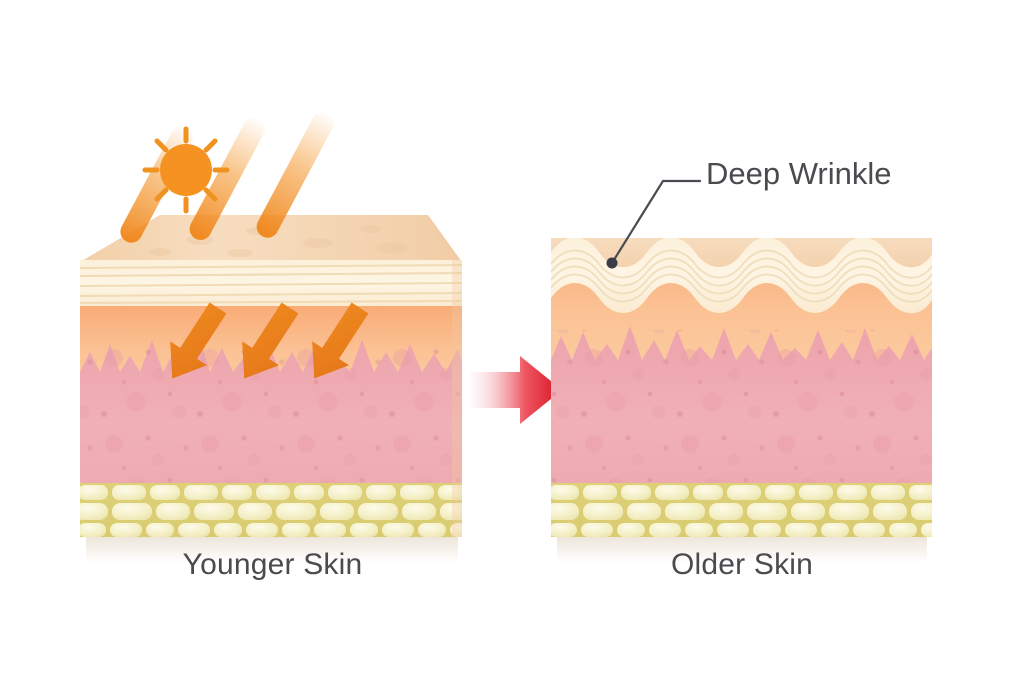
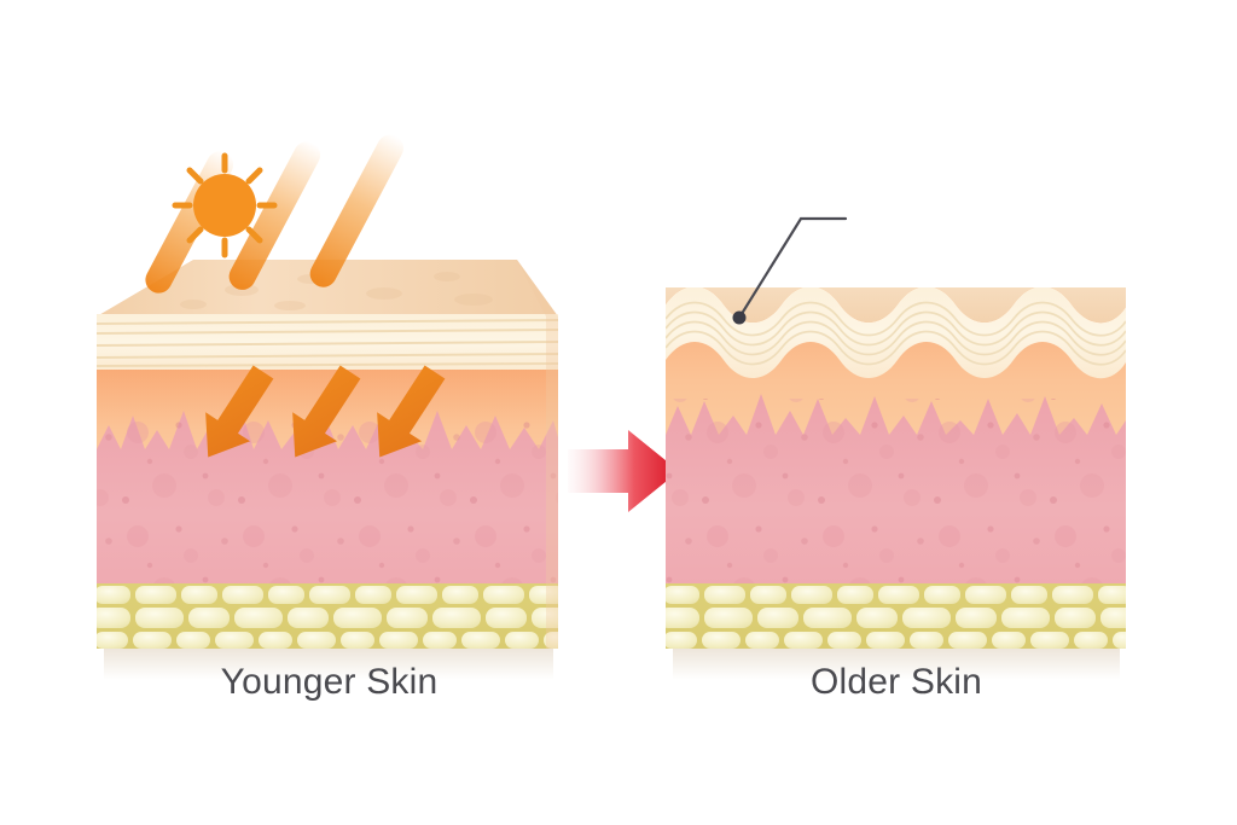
  Younger Skin
  Older Skin
- Deep Wrinkle
